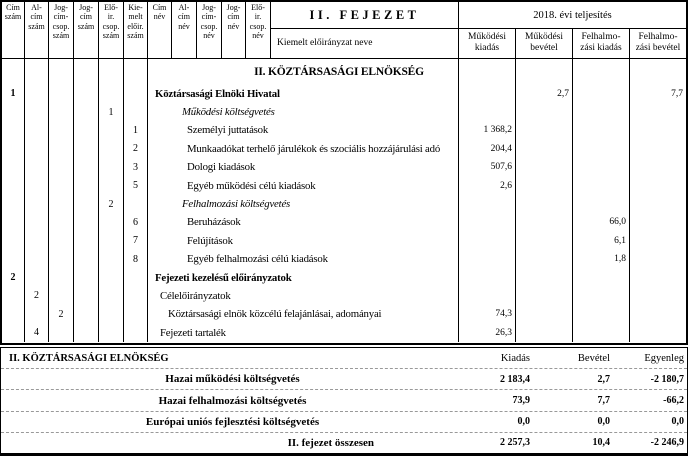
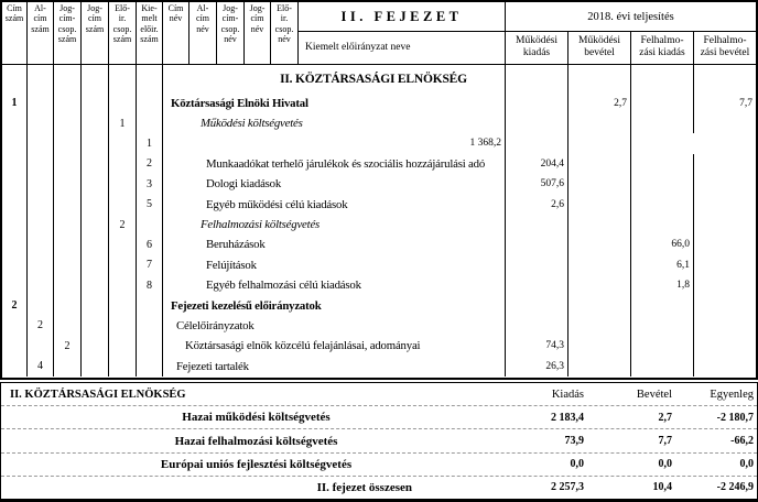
  Cím
  szám
  Al-
  cím
  szám
  Jog-
  cím-
  csop.
  szám
  Jog-
  cím
  szám
  Elő-
  ir.
  csop.
  szám
  Kie-
  melt
  előir.
  szám
  Cím
  név
  Al-
  cím
  név
  Jog-
  cím-
  csop.
  név
  Jog-
  cím
  név
  Elő-
  ir.
  csop.
  név
  II. FEJEZET
  2018. évi teljesítés
  Kiemelt előirányzat neve
  Működési
  kiadás
  Működési
  bevétel
  Felhalmo-
  zási kiadás
  Felhalmo-
  zási bevétel
  II. KÖZTÁRSASÁGI ELNÖKSÉG
  1
  Köztársasági Elnöki Hivatal
  2,7
  7,7
  1
  Működési költségvetés
  1
- Személyi juttatások
  1 368,2
  2
  Munkaadókat terhelő járulékok és szociális hozzájárulási adó
  204,4
  3
  Dologi kiadások
  507,6
  5
  Egyéb működési célú kiadások
  2,6
  2
  Felhalmozási költségvetés
  6
  Beruházások
  66,0
  7
  Felújítások
  6,1
  8
  Egyéb felhalmozási célú kiadások
  1,8
  2
  Fejezeti kezelésű előirányzatok
  2
  Célelőirányzatok
  2
  Köztársasági elnök közcélú felajánlásai, adományai
  74,3
  4
  Fejezeti tartalék
  26,3
  II. KÖZTÁRSASÁGI ELNÖKSÉG
  Kiadás
  Bevétel
  Egyenleg
  Hazai működési költségvetés
  2 183,4
  2,7
  -2 180,7
  Hazai felhalmozási költségvetés
  73,9
  7,7
  -66,2
  Európai uniós fejlesztési költségvetés
  0,0
  0,0
  0,0
  II. fejezet összesen
  2 257,3
  10,4
  -2 246,9
